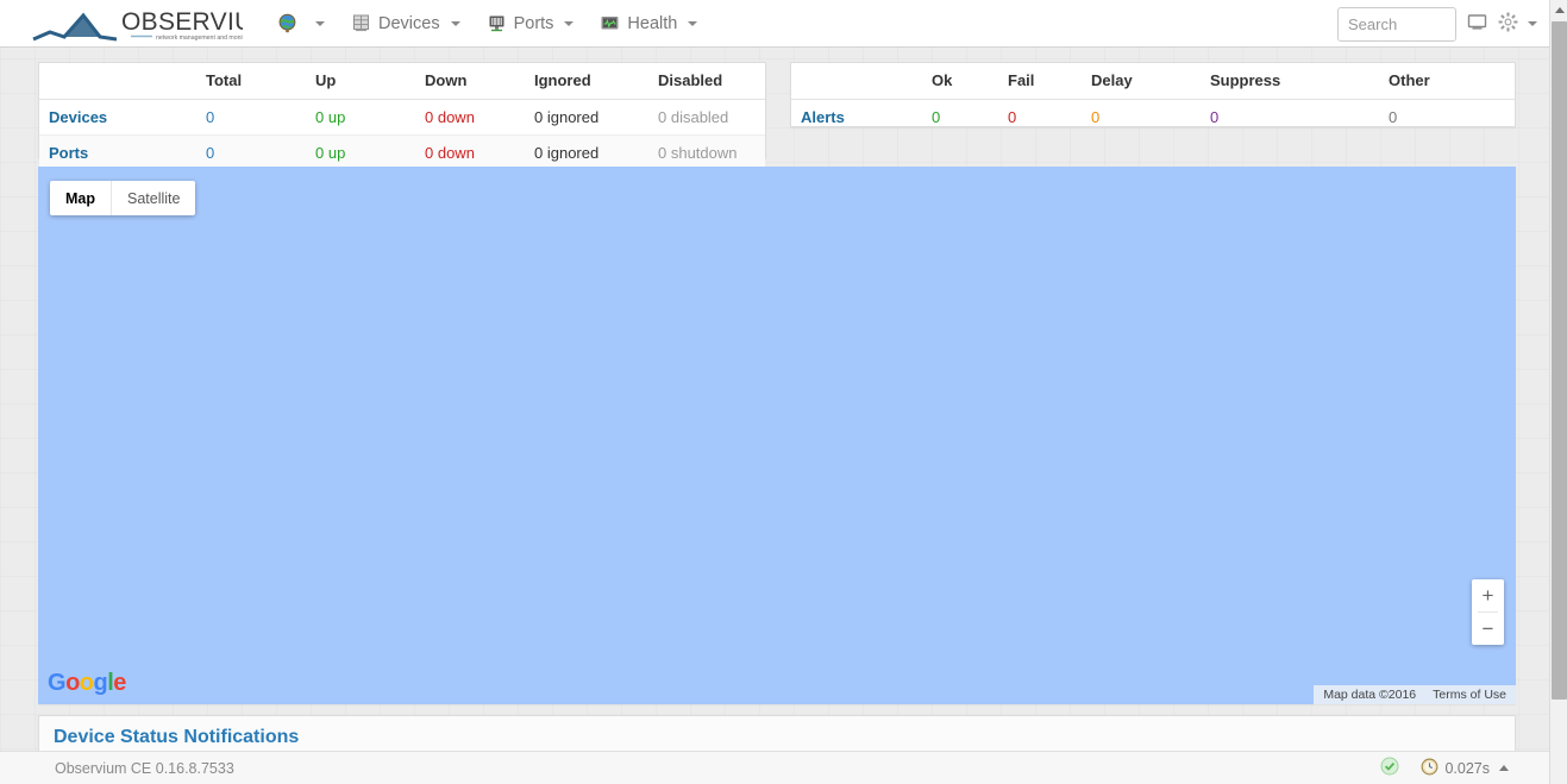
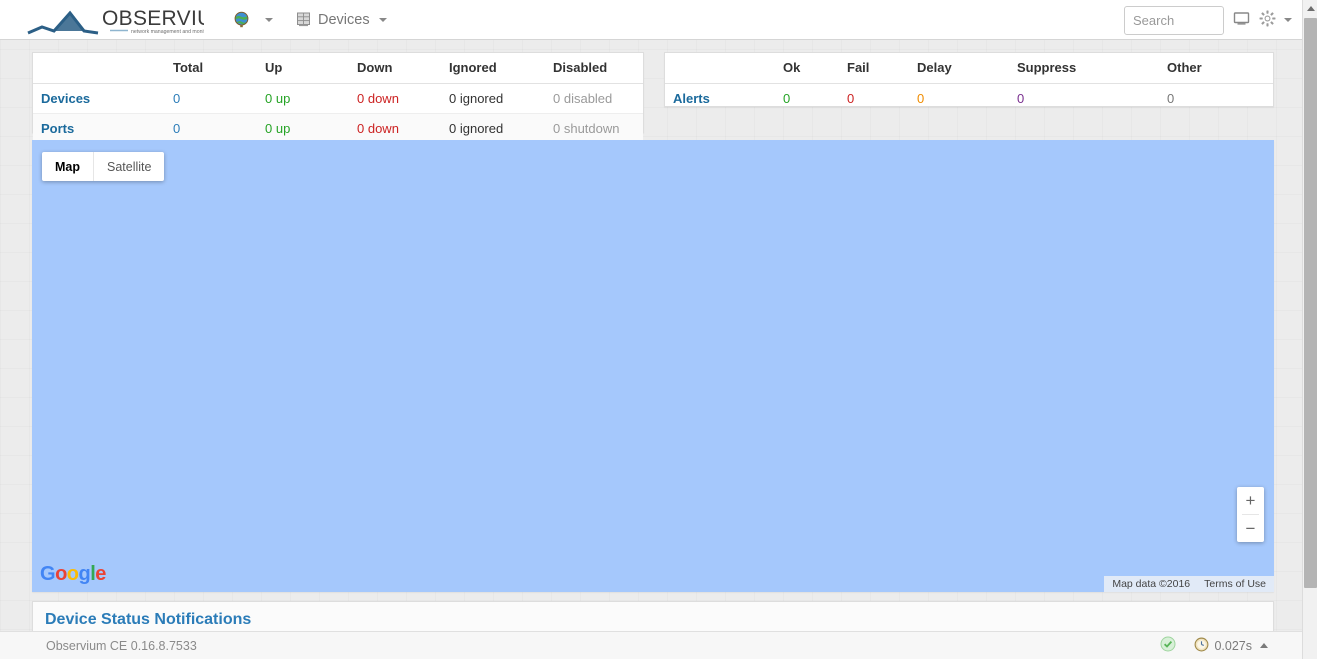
  OBSERVI
  Devices
- Ports
- Health
  Search
  	Total	Up	Down	Ignored	Disabled
  Devices	0	0 up	0 down	0 ignored	0 disabled
  Ports	0	0 up	0 down	0 ignored	0 shutdown
  	Ok	Fail	Delay	Suppress	Other
  Alerts	0	0	0	0	0
  Map
  Satellite
  +
  −
  Google
  Map data ©2016
  Terms of Use
  Device Status Notifications
  Observium CE 0.16.8.7533
  0.027s
